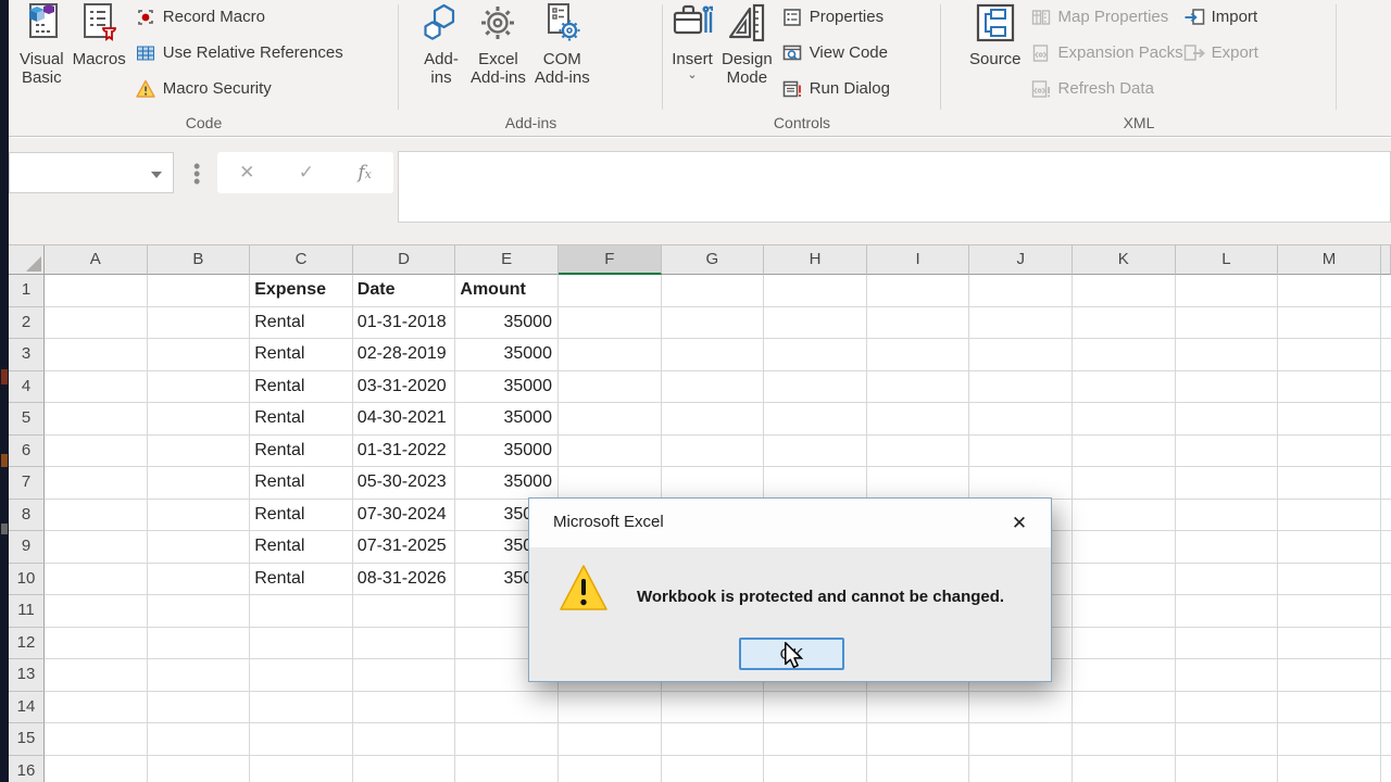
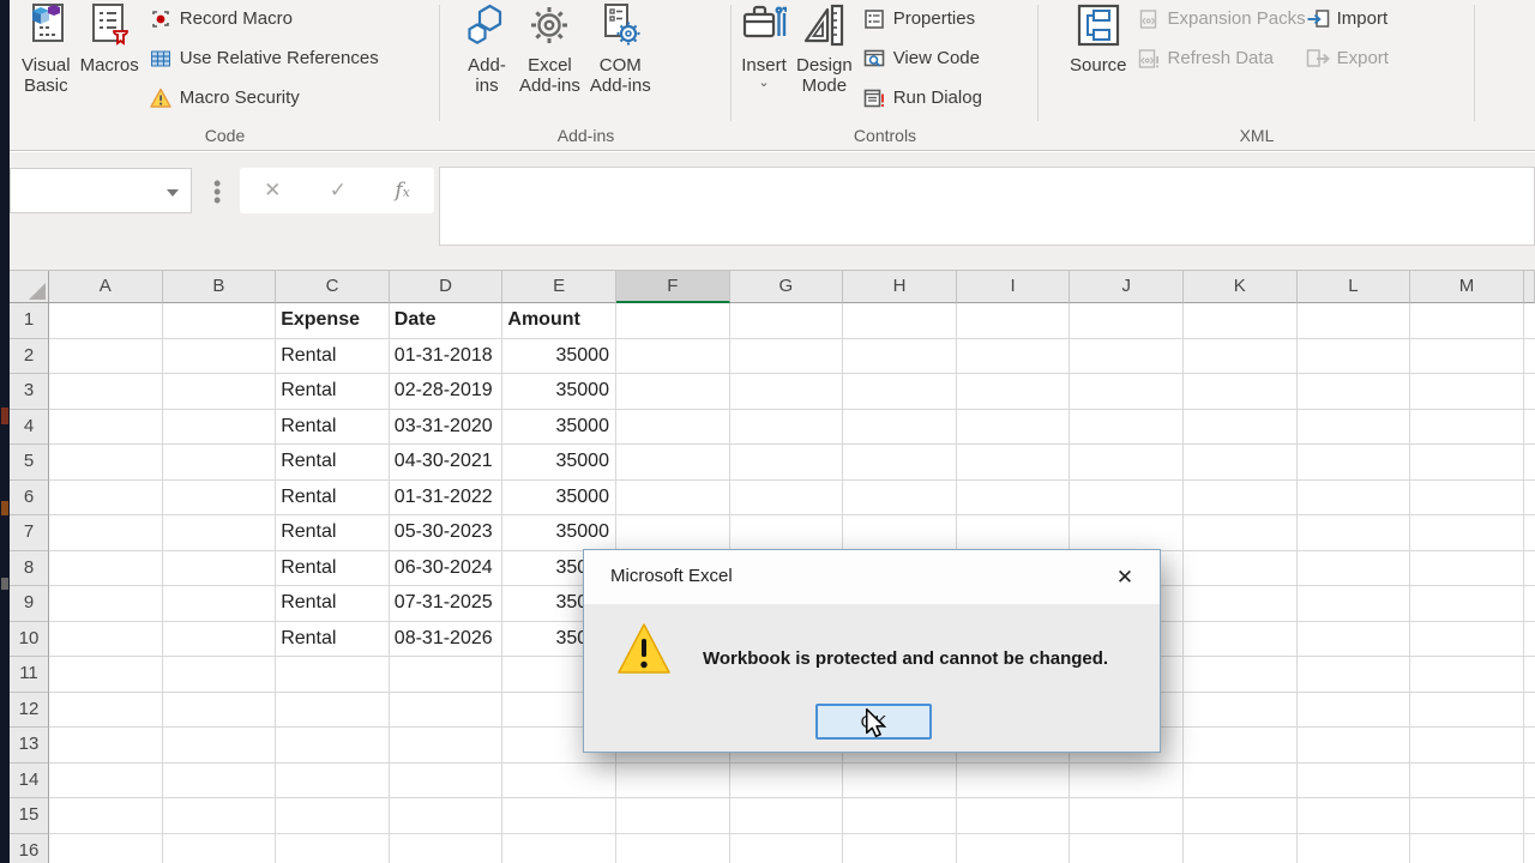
  Visual
  Basic
  Macros
  Record Macro
  Use Relative References
  Macro Security
  Code
  Add-
  ins
  Excel
  Add-ins
  COM
  Add-ins
  Add-ins
  Insert
  ⌄
  Design
  Mode
  Properties
  View Code
  Run Dialog
  Controls
  Source
- Map Properties
  Expansion Packs
  Refresh Data
  Import
  Export
  XML
  •
  •
  •
  ✕
  ✓
  fx
  A
  B
  C
  D
  E
  F
  G
  H
  I
  J
  K
  L
  M
  1
  Expense
  Date
  Amount
  2
  Rental
  01-31-2018
  35000
  3
  Rental
  02-28-2019
  35000
  4
  Rental
  03-31-2020
  35000
  5
  Rental
  04-30-2021
  35000
  6
  Rental
  01-31-2022
  35000
  7
  Rental
  05-30-2023
  35000
  8
  Rental
- 07-30-2024
+ 06-30-2024
  9
  Rental
  07-31-2025
  10
  Rental
  08-31-2026
  11
  12
  13
  14
  15
  16
  Microsoft Excel
  ✕
  Workbook is protected and cannot be changed.
